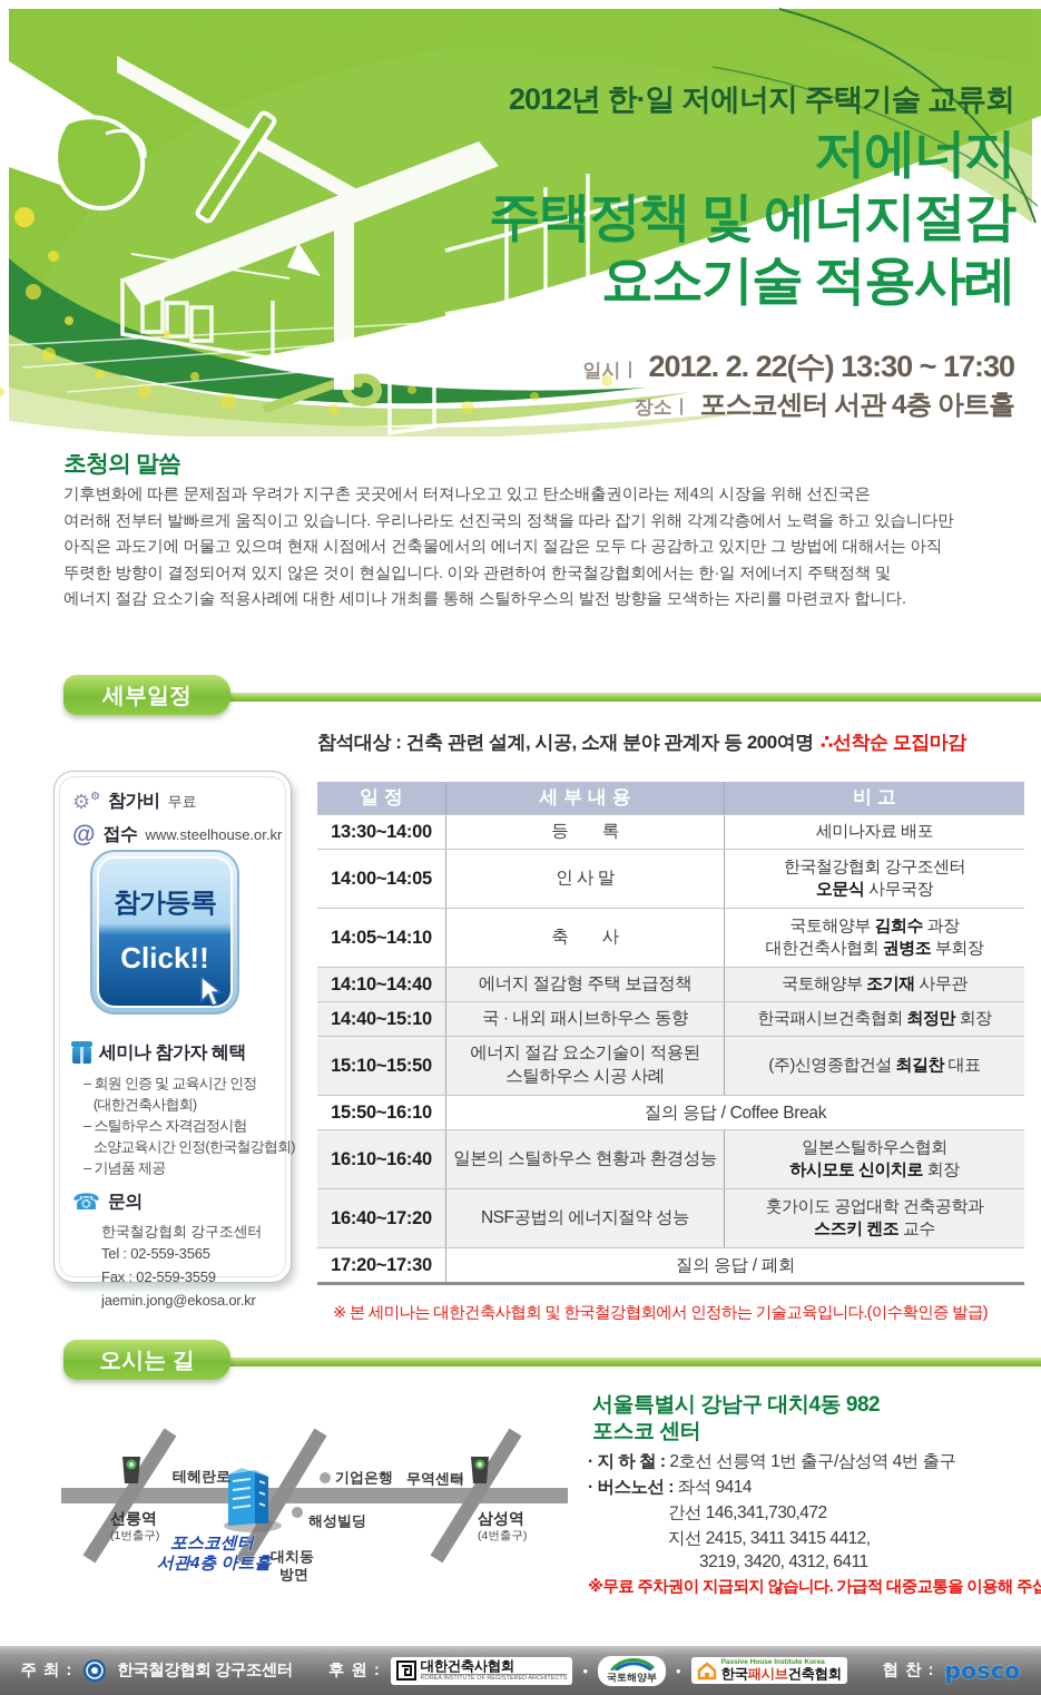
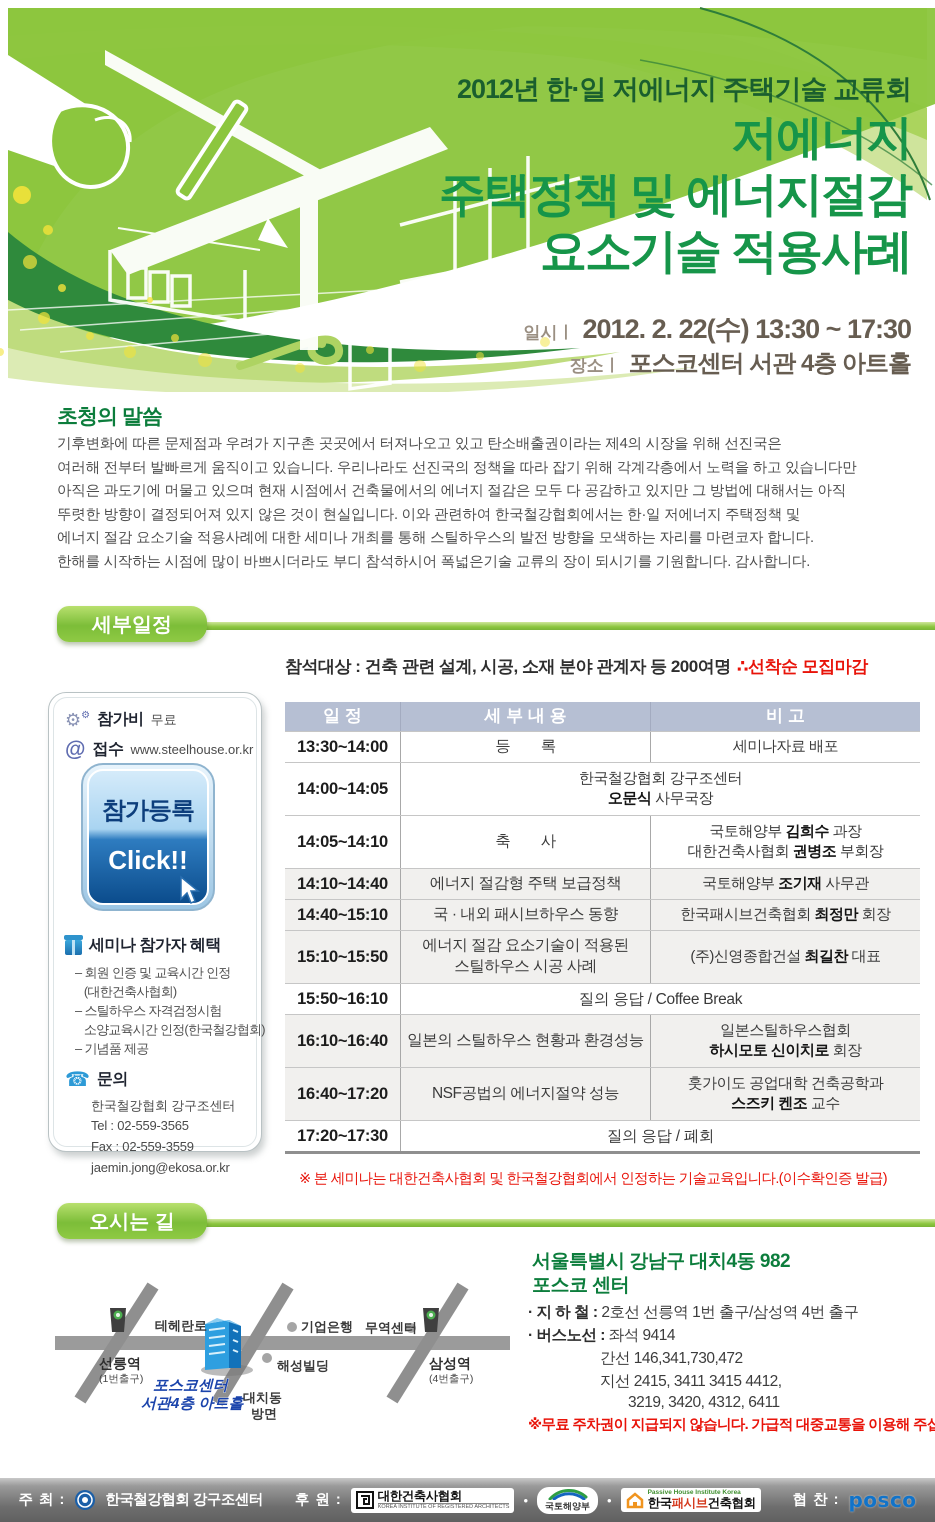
  2012년 한·일 저에너지 주택기술 교류회
  저에너지
  주택정책 및 에너지절감
  요소기술 적용사례
  일시ㅣ 2012. 2. 22(수) 13:30 ~ 17:30
  장소ㅣ 포스코센터 서관 4층 아트홀
  초청의 말씀
  기후변화에 따른 문제점과 우려가 지구촌 곳곳에서 터져나오고 있고 탄소배출권이라는 제4의 시장을 위해 선진국은
  여러해 전부터 발빠르게 움직이고 있습니다. 우리나라도 선진국의 정책을 따라 잡기 위해 각계각층에서 노력을 하고 있습니다만
  아직은 과도기에 머물고 있으며 현재 시점에서 건축물에서의 에너지 절감은 모두 다 공감하고 있지만 그 방법에 대해서는 아직
  뚜렷한 방향이 결정되어져 있지 않은 것이 현실입니다. 이와 관련하여 한국철강협회에서는 한·일 저에너지 주택정책 및
  에너지 절감 요소기술 적용사례에 대한 세미나 개최를 통해 스틸하우스의 발전 방향을 모색하는 자리를 마련코자 합니다.
+ 한해를 시작하는 시점에 많이 바쁘시더라도 부디 참석하시어 폭넓은기술 교류의 장이 되시기를 기원합니다. 감사합니다.
  세부일정
  참석대상 : 건축 관련 설계, 시공, 소재 분야 관계자 등 200여명 ∴선착순 모집마감
  일 정
  세 부 내 용
  비 고
  13:30~14:00
  등 록
  세미나자료 배포
  14:00~14:05
- 인 사 말
  한국철강협회 강구조센터
  오문식 사무국장
  14:05~14:10
  축 사
  국토해양부 김희수 과장
  대한건축사협회 권병조 부회장
  14:10~14:40
  에너지 절감형 주택 보급정책
  국토해양부 조기재 사무관
  14:40~15:10
  국 · 내외 패시브하우스 동향
  한국패시브건축협회 최정만 회장
  15:10~15:50
  에너지 절감 요소기술이 적용된
  스틸하우스 시공 사례
  (주)신영종합건설 최길찬 대표
  15:50~16:10
  질의 응답 / Coffee Break
  16:10~16:40
  일본의 스틸하우스 현황과 환경성능
  일본스틸하우스협회
  하시모토 신이치로 회장
  16:40~17:20
  NSF공법의 에너지절약 성능
  훗가이도 공업대학 건축공학과
  스즈키 켄조 교수
  17:20~17:30
  질의 응답 / 폐회
  ※ 본 세미나는 대한건축사협회 및 한국철강협회에서 인정하는 기술교육입니다.(이수확인증 발급)
  ⚙⚙
  참가비
  무료
  @
  접수
  www.steelhouse.or.kr
  참가등록
  Click!!
  세미나 참가자 혜택
  – 회원 인증 및 교육시간 인정
  (대한건축사협회)
  – 스틸하우스 자격검정시험
  소양교육시간 인정(한국철강협회)
  – 기념품 제공
  ☎
  문의
  한국철강협회 강구조센터
  Tel : 02-559-3565
  Fax : 02-559-3559
  jaemin.jong@ekosa.or.kr
  오시는 길
  테헤란로
  기업은행
  무역센터
  선릉역
  (1번출구)
  삼성역
  (4번출구)
  해성빌딩
  포스코센터
  서관4층 아트홀
  대치동
  방면
  서울특별시 강남구 대치4동 982
  포스코 센터
  · 지 하 철 : 2호선 선릉역 1번 출구/삼성역 4번 출구
  · 버스노선 : 좌석 9414
  간선 146,341,730,472
  지선 2415, 3411 3415 4412,
  3219, 3420, 4312, 6411
  ※무료 주차권이 지급되지 않습니다. 가급적 대중교통을 이용해 주십
  주 최 :
  한국철강협회 강구조센터
  후 원 :
  대한건축사협회
  •
  국토해양부
  •
  한국패시브건축협회
  협 찬 :
  posco
